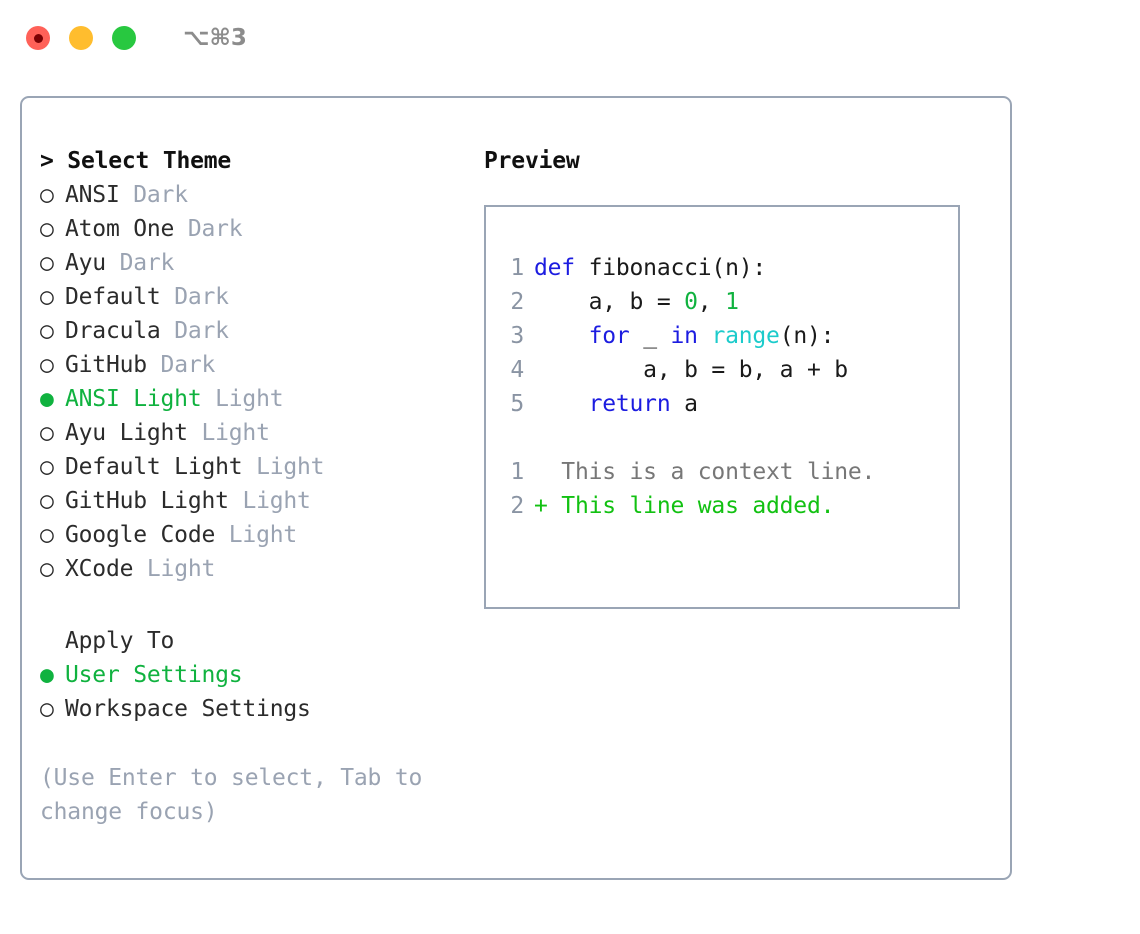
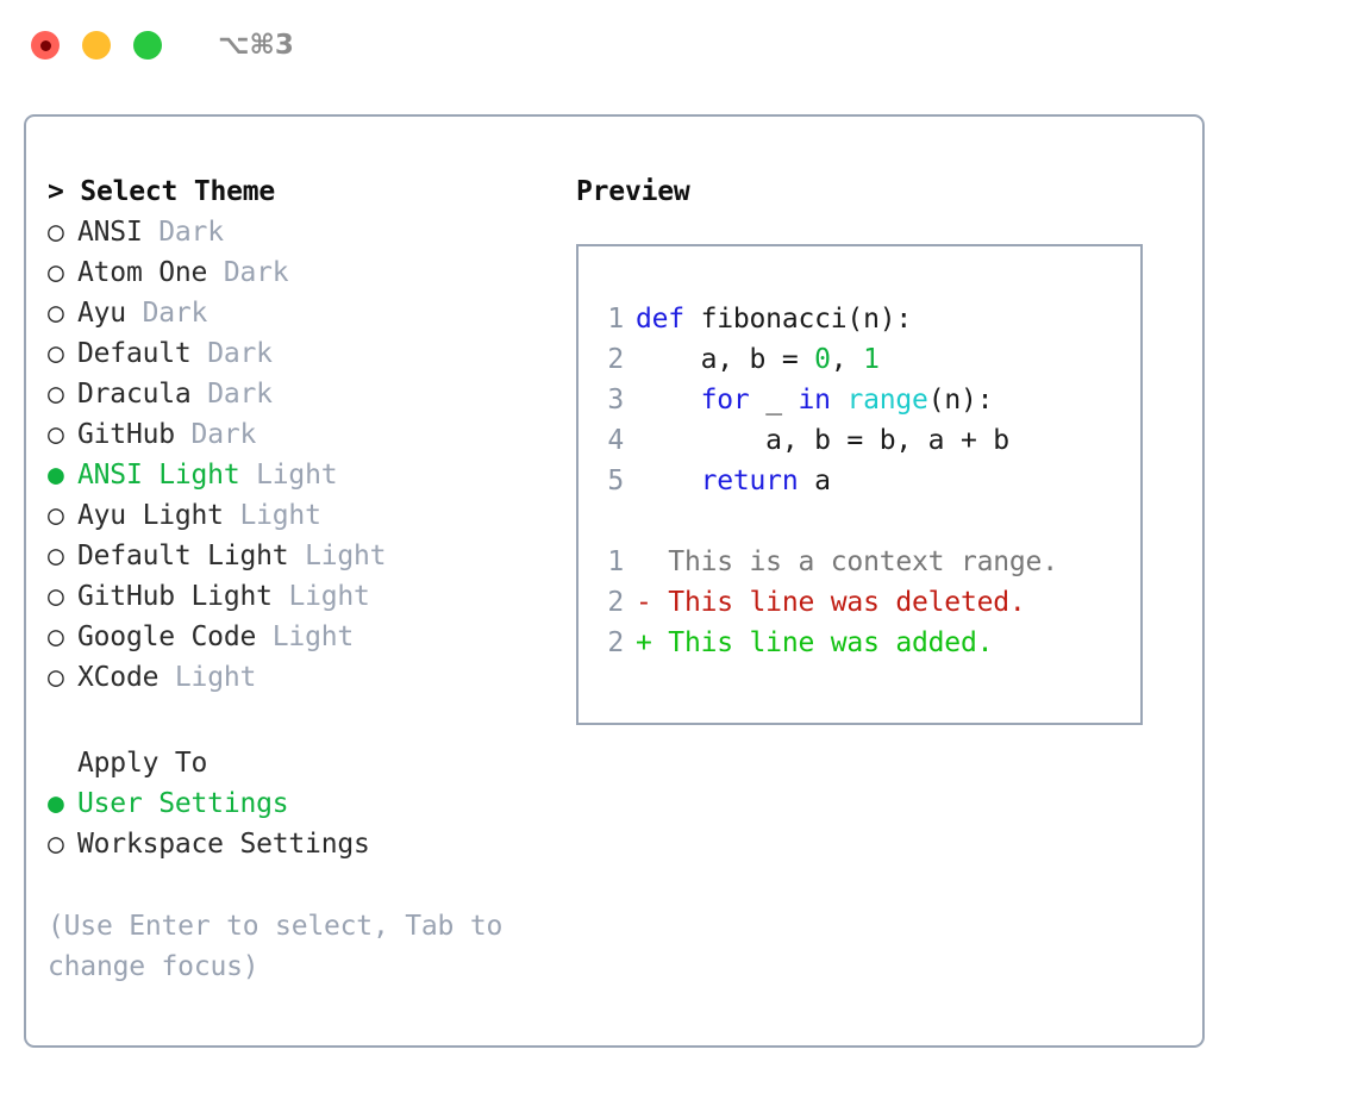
  ⌥⌘3
  > Select Theme
  ○ ANSI Dark
  ○ Atom One Dark
  ○ Ayu Dark
  ○ Default Dark
  ○ Dracula Dark
  ○ GitHub Dark
  ● ANSI Light Light
  ○ Ayu Light Light
  ○ Default Light Light
  ○ GitHub Light Light
  ○ Google Code Light
  ○ XCode Light
  Apply To
  ● User Settings
  ○ Workspace Settings
  (Use Enter to select, Tab to change focus)
  Preview
  1 def fibonacci(n):
  2 a, b = 0, 1
  3 for _ in range(n):
  4 a, b = b, a + b
  5 return a
- 1 This is a context line.
+ 1 This is a context range.
+ 2 - This line was deleted.
  2 + This line was added.
